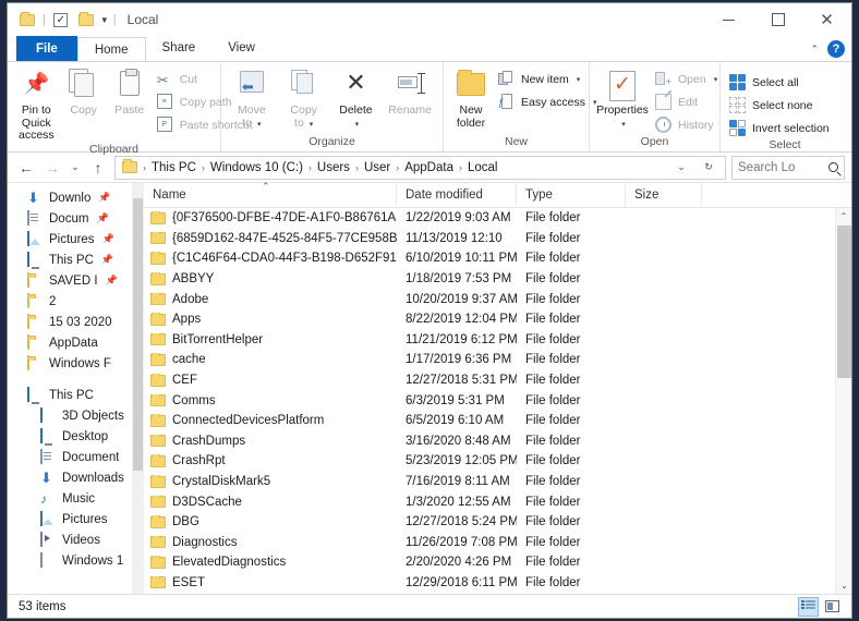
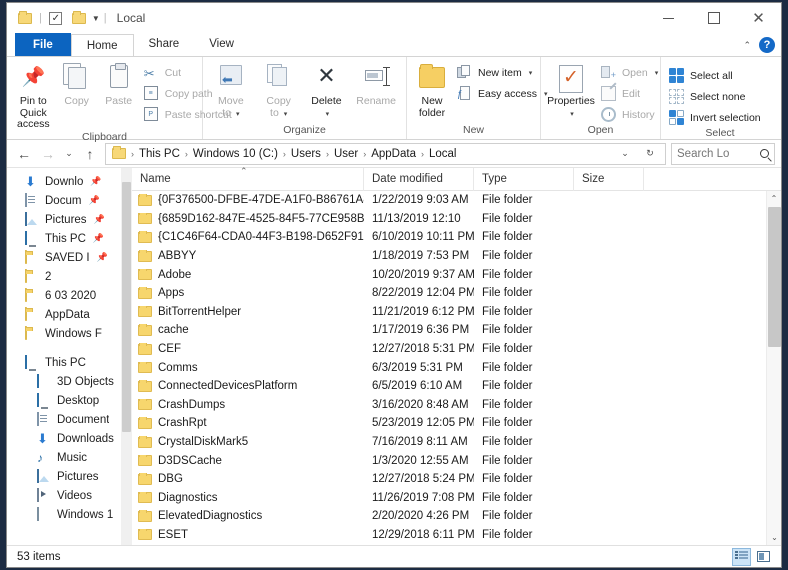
  |
  ✓
  ▼
  |
  Local
  ✕
  File
  Home
  Share
  View
  ⌃
  ?
  📌
  Pin to Quick
  access
  Copy
  Paste
  ✂
  Cut
  Copy path
  Paste shortcut
  Clipboard
  ⬅
  Move
  Copy
  ✕
  Delete
  Rename
  Organize
  New
  folder
  New item
  ƒ
  Easy access
  New
  ✓
  Properties
  +
  Open
  Edit
  History
  Open
  Select all
  Select none
  Invert selection
  Select
  ←
  →
  ⌄
  ↑
  ›
  This PC
  ›
  Windows 10 (C:)
  ›
  Users
  ›
  User
  ›
  AppData
  ›
  Local
  ⌄
  ↻
  Search Lo
  ⬇
  Downlo
  📌
  Docum
  📌
  Pictures
  📌
  This PC
  📌
  SAVED I
  📌
  2
- 15 03 2020
+ 6 03 2020
  AppData
  Windows F
  This PC
  3D Objects
  Desktop
  Document
  ⬇
  Downloads
  ♪
  Music
  Pictures
  Videos
  Windows 1
  Name
  ⌃
  Date modified
  Type
  Size
  {0F376500-DFBE-47DE-A1F0-B86761A
  1/22/2019 9:03 AM
  File folder
  {6859D162-847E-4525-84F5-77CE958B
  11/13/2019 12:10
  File folder
  {C1C46F64-CDA0-44F3-B198-D652F91
  6/10/2019 10:11 PM
  File folder
  ABBYY
  1/18/2019 7:53 PM
  File folder
  Adobe
  10/20/2019 9:37 AM
  File folder
  Apps
  8/22/2019 12:04 PM
  File folder
  BitTorrentHelper
  11/21/2019 6:12 PM
  File folder
  cache
  1/17/2019 6:36 PM
  File folder
  CEF
  12/27/2018 5:31 PM
  File folder
  Comms
  6/3/2019 5:31 PM
  File folder
  ConnectedDevicesPlatform
  6/5/2019 6:10 AM
  File folder
  CrashDumps
  3/16/2020 8:48 AM
  File folder
  CrashRpt
  5/23/2019 12:05 PM
  File folder
  CrystalDiskMark5
  7/16/2019 8:11 AM
  File folder
  D3DSCache
  1/3/2020 12:55 AM
  File folder
  DBG
  12/27/2018 5:24 PM
  File folder
  Diagnostics
  11/26/2019 7:08 PM
  File folder
  ElevatedDiagnostics
  2/20/2020 4:26 PM
  File folder
  ESET
  12/29/2018 6:11 PM
  File folder
  ⌃
  ⌄
  53 items
